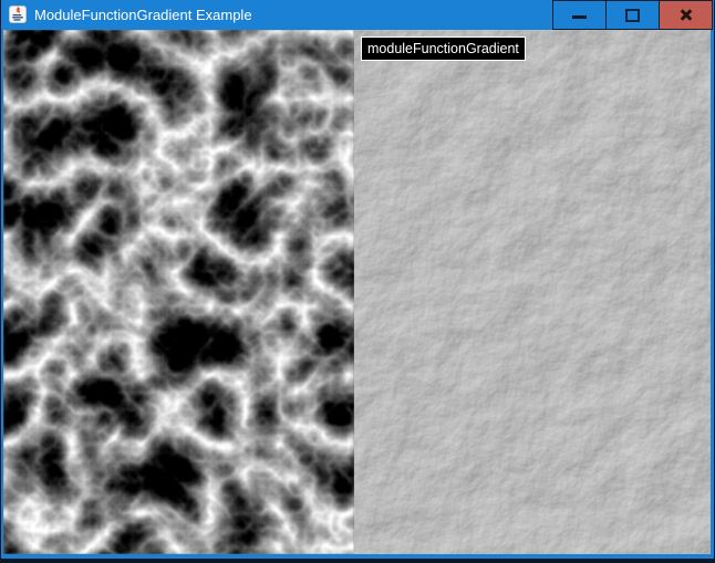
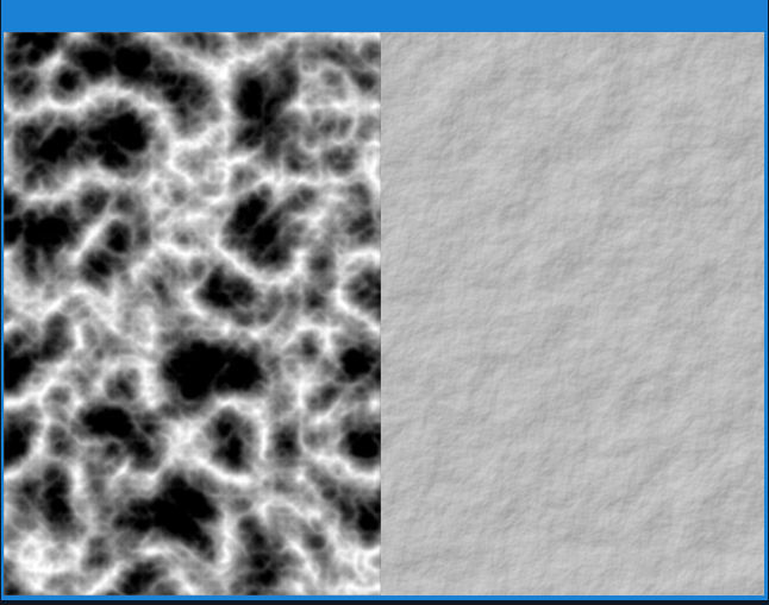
- ModuleFunctionGradient Example
- moduleFunctionGradient
